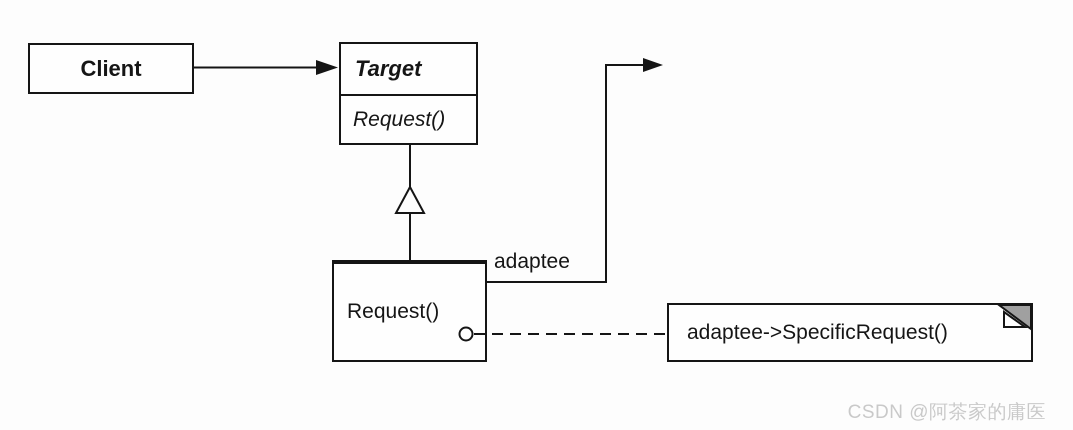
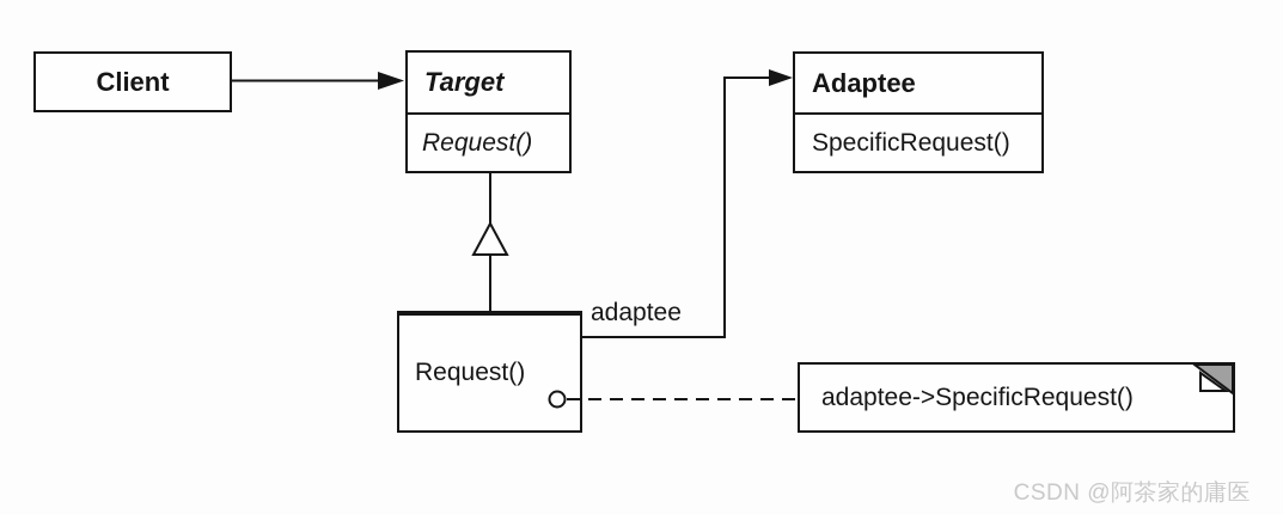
  Client
  Target
  Request()
+ Adaptee
+ SpecificRequest()
  Request()
  adaptee
  adaptee->SpecificRequest()
  CSDN @阿茶家的庸医
